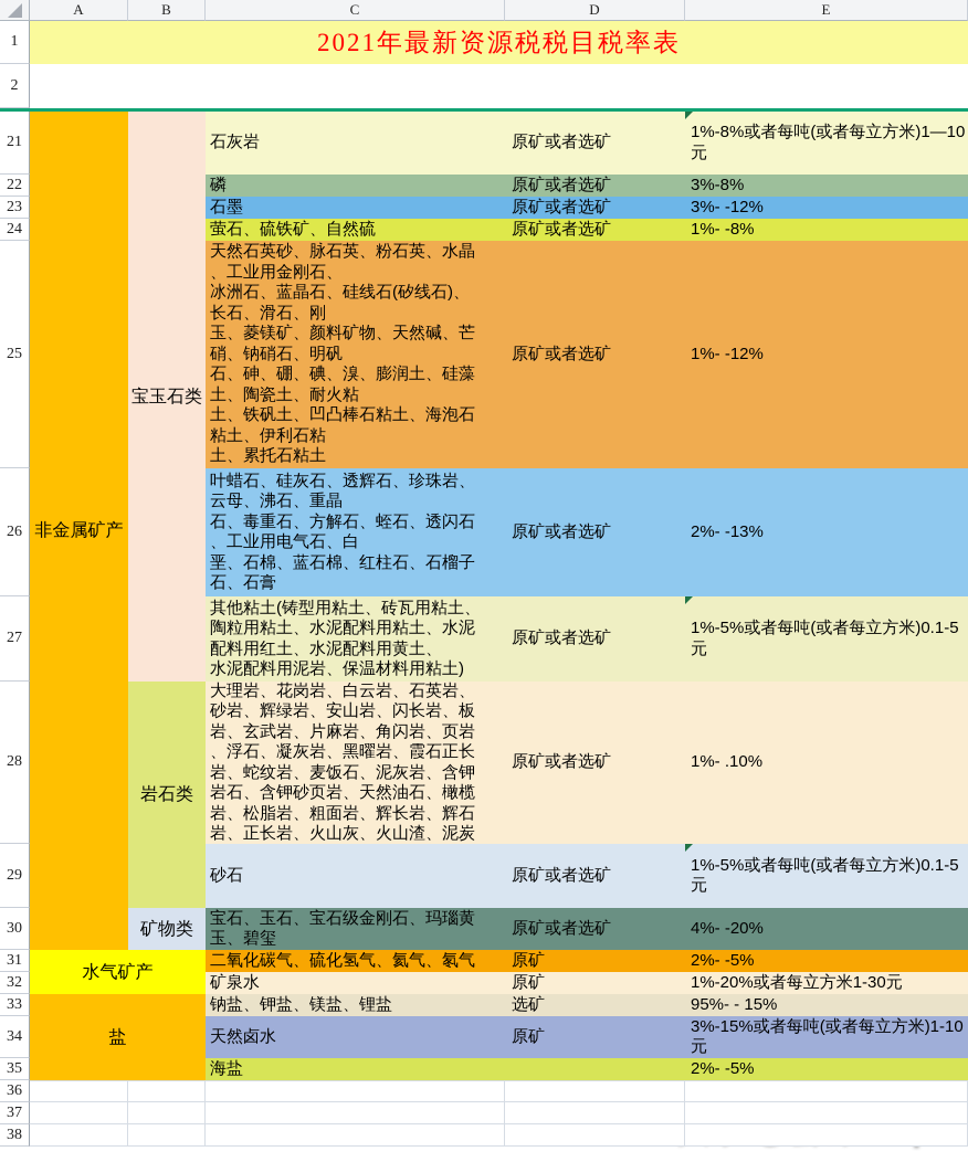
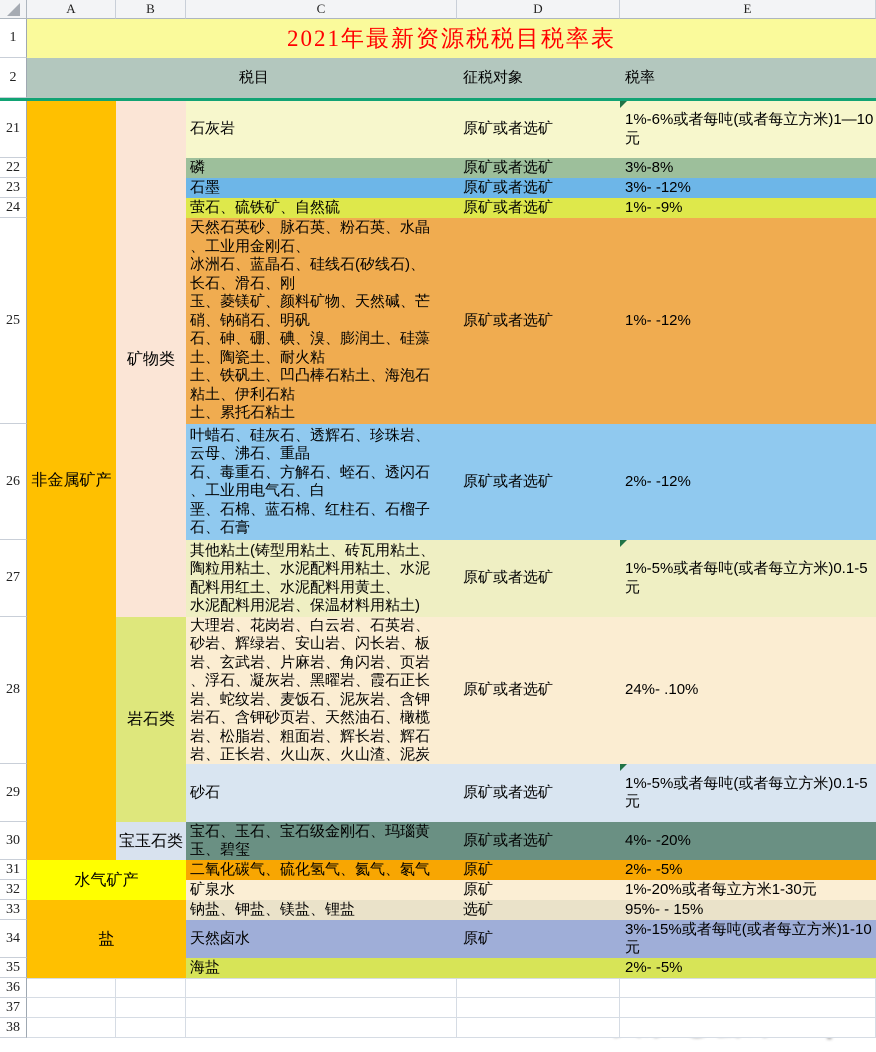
  2021年最新资源税税目税率表
+ 税目
+ 征税对象
+ 税率
  A
  B
  C
  D
  E
  1
  2
  21
  石灰岩
  原矿或者选矿
- 1%-8%或者每吨(或者每立方米)1—10元
+ 1%-6%或者每吨(或者每立方米)1—10元
  22
  磷
  原矿或者选矿
  3%-8%
  23
  石墨
  原矿或者选矿
  3%- -12%
  24
  萤石、硫铁矿、自然硫
  原矿或者选矿
- 1%- -8%
+ 1%- -9%
  25
  天然石英砂、脉石英、粉石英、水晶
  、工业用金刚石、
  冰洲石、蓝晶石、硅线石(矽线石)、
  长石、滑石、刚
  玉、菱镁矿、颜料矿物、天然碱、芒
  硝、钠硝石、明矾
  石、砷、硼、碘、溴、膨润土、硅藻
  土、陶瓷土、耐火粘
  土、铁矾土、凹凸棒石粘土、海泡石
  粘土、伊利石粘
  土、累托石粘土
  原矿或者选矿
  1%- -12%
  26
  叶蜡石、硅灰石、透辉石、珍珠岩、
  云母、沸石、重晶
  石、毒重石、方解石、蛭石、透闪石
  、工业用电气石、白
  垩、石棉、蓝石棉、红柱石、石榴子
  石、石膏
  原矿或者选矿
- 2%- -13%
+ 2%- -12%
  27
  其他粘土(铸型用粘土、砖瓦用粘土、
  陶粒用粘土、水泥配料用粘土、水泥
  配料用红土、水泥配料用黄土、
  水泥配料用泥岩、保温材料用粘土)
  原矿或者选矿
  1%-5%或者每吨(或者每立方米)0.1-5元
  28
  大理岩、花岗岩、白云岩、石英岩、
  砂岩、辉绿岩、安山岩、闪长岩、板
  岩、玄武岩、片麻岩、角闪岩、页岩
  、浮石、凝灰岩、黑曜岩、霞石正长
  岩、蛇纹岩、麦饭石、泥灰岩、含钾
  岩石、含钾砂页岩、天然油石、橄榄
  岩、松脂岩、粗面岩、辉长岩、辉石
  岩、正长岩、火山灰、火山渣、泥炭
  原矿或者选矿
- 1%- .10%
+ 24%- .10%
  29
  砂石
  原矿或者选矿
  1%-5%或者每吨(或者每立方米)0.1-5元
  30
  宝石、玉石、宝石级金刚石、玛瑙黄
  玉、碧玺
  原矿或者选矿
  4%- -20%
  31
  二氧化碳气、硫化氢气、氦气、氡气
  原矿
  2%- -5%
  32
  矿泉水
  原矿
  1%-20%或者每立方米1-30元
  33
  钠盐、钾盐、镁盐、锂盐
  选矿
  95%- - 15%
  34
  天然卤水
  原矿
  3%-15%或者每吨(或者每立方米)1-10元
  35
  海盐
  2%- -5%
  非金属矿产
  水气矿产
  盐
- 宝玉石类
+ 矿物类
  岩石类
- 矿物类
+ 宝玉石类
  36
  37
  38
